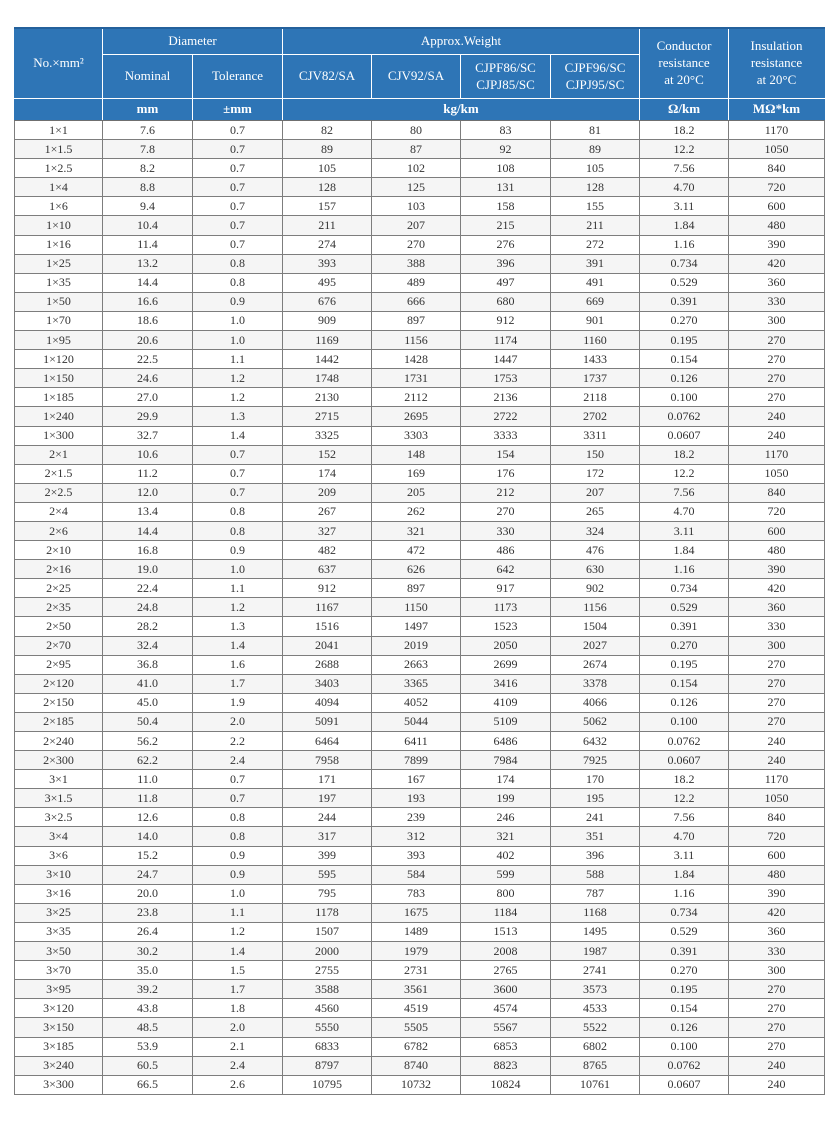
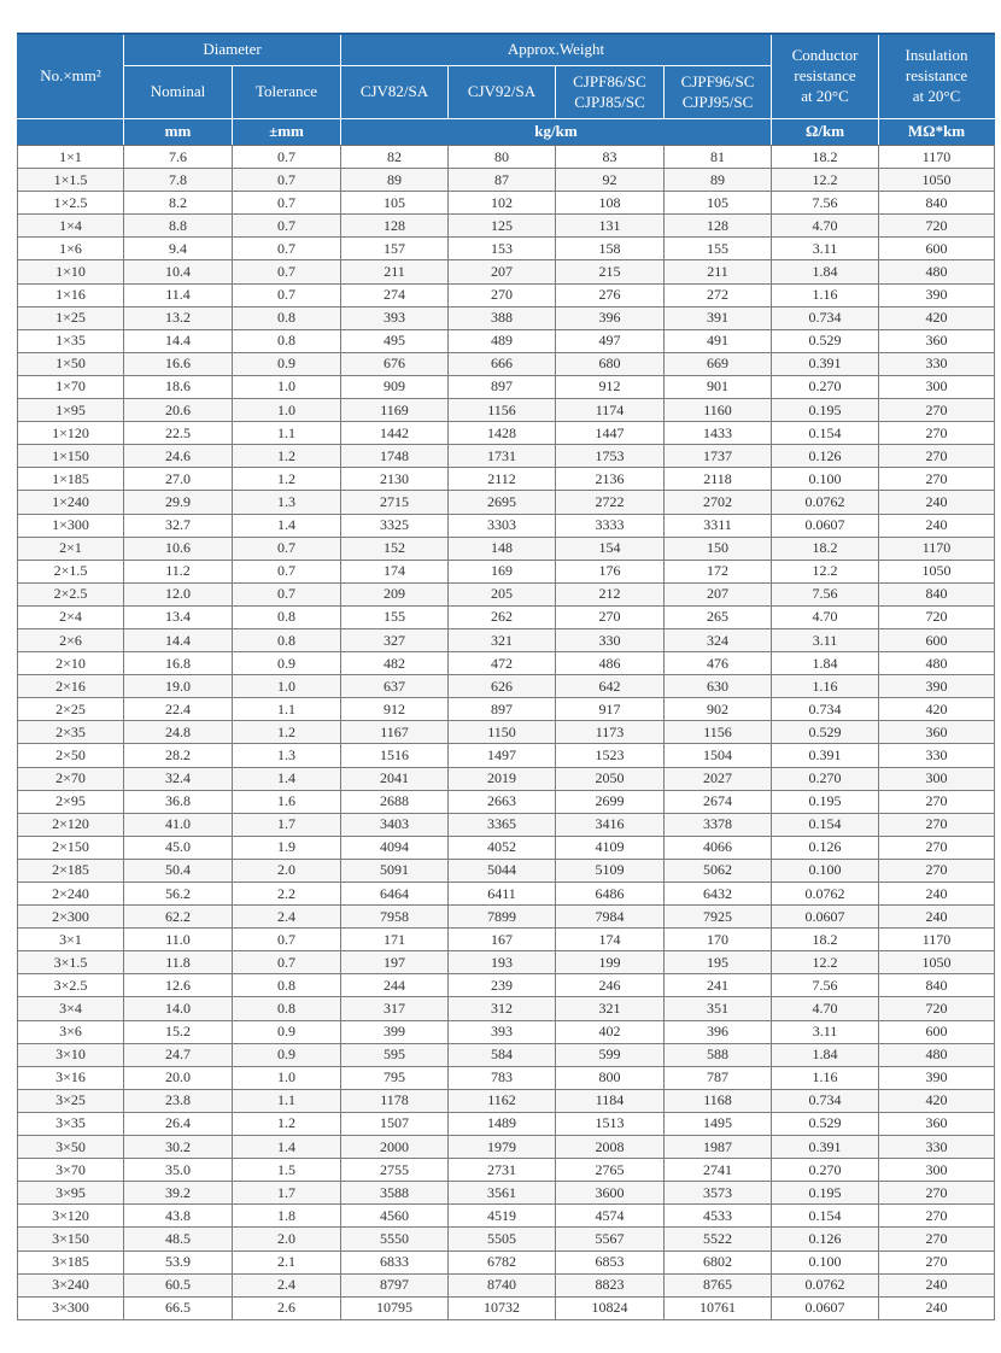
  No.×mm²	Diameter	Approx.Weight	Conductor resistance at 20°C	Insulation resistance at 20°C
  Nominal	Tolerance	CJV82/SA	CJV92/SA	CJPF86/SC CJPJ85/SC	CJPF96/SC CJPJ95/SC
  	mm	±mm	kg/km	Ω/km	MΩ*km
  1×1	7.6	0.7	82	80	83	81	18.2	1170
  1×1.5	7.8	0.7	89	87	92	89	12.2	1050
  1×2.5	8.2	0.7	105	102	108	105	7.56	840
  1×4	8.8	0.7	128	125	131	128	4.70	720
- 1×6	9.4	0.7	157	103	158	155	3.11	600
+ 1×6	9.4	0.7	157	153	158	155	3.11	600
  1×10	10.4	0.7	211	207	215	211	1.84	480
  1×16	11.4	0.7	274	270	276	272	1.16	390
  1×25	13.2	0.8	393	388	396	391	0.734	420
  1×35	14.4	0.8	495	489	497	491	0.529	360
  1×50	16.6	0.9	676	666	680	669	0.391	330
  1×70	18.6	1.0	909	897	912	901	0.270	300
  1×95	20.6	1.0	1169	1156	1174	1160	0.195	270
  1×120	22.5	1.1	1442	1428	1447	1433	0.154	270
  1×150	24.6	1.2	1748	1731	1753	1737	0.126	270
  1×185	27.0	1.2	2130	2112	2136	2118	0.100	270
  1×240	29.9	1.3	2715	2695	2722	2702	0.0762	240
  1×300	32.7	1.4	3325	3303	3333	3311	0.0607	240
  2×1	10.6	0.7	152	148	154	150	18.2	1170
  2×1.5	11.2	0.7	174	169	176	172	12.2	1050
  2×2.5	12.0	0.7	209	205	212	207	7.56	840
- 2×4	13.4	0.8	267	262	270	265	4.70	720
+ 2×4	13.4	0.8	155	262	270	265	4.70	720
  2×6	14.4	0.8	327	321	330	324	3.11	600
  2×10	16.8	0.9	482	472	486	476	1.84	480
  2×16	19.0	1.0	637	626	642	630	1.16	390
  2×25	22.4	1.1	912	897	917	902	0.734	420
  2×35	24.8	1.2	1167	1150	1173	1156	0.529	360
  2×50	28.2	1.3	1516	1497	1523	1504	0.391	330
  2×70	32.4	1.4	2041	2019	2050	2027	0.270	300
  2×95	36.8	1.6	2688	2663	2699	2674	0.195	270
  2×120	41.0	1.7	3403	3365	3416	3378	0.154	270
  2×150	45.0	1.9	4094	4052	4109	4066	0.126	270
  2×185	50.4	2.0	5091	5044	5109	5062	0.100	270
  2×240	56.2	2.2	6464	6411	6486	6432	0.0762	240
  2×300	62.2	2.4	7958	7899	7984	7925	0.0607	240
  3×1	11.0	0.7	171	167	174	170	18.2	1170
  3×1.5	11.8	0.7	197	193	199	195	12.2	1050
  3×2.5	12.6	0.8	244	239	246	241	7.56	840
  3×4	14.0	0.8	317	312	321	351	4.70	720
  3×6	15.2	0.9	399	393	402	396	3.11	600
  3×10	24.7	0.9	595	584	599	588	1.84	480
  3×16	20.0	1.0	795	783	800	787	1.16	390
- 3×25	23.8	1.1	1178	1675	1184	1168	0.734	420
+ 3×25	23.8	1.1	1178	1162	1184	1168	0.734	420
  3×35	26.4	1.2	1507	1489	1513	1495	0.529	360
  3×50	30.2	1.4	2000	1979	2008	1987	0.391	330
  3×70	35.0	1.5	2755	2731	2765	2741	0.270	300
  3×95	39.2	1.7	3588	3561	3600	3573	0.195	270
  3×120	43.8	1.8	4560	4519	4574	4533	0.154	270
  3×150	48.5	2.0	5550	5505	5567	5522	0.126	270
  3×185	53.9	2.1	6833	6782	6853	6802	0.100	270
  3×240	60.5	2.4	8797	8740	8823	8765	0.0762	240
  3×300	66.5	2.6	10795	10732	10824	10761	0.0607	240
